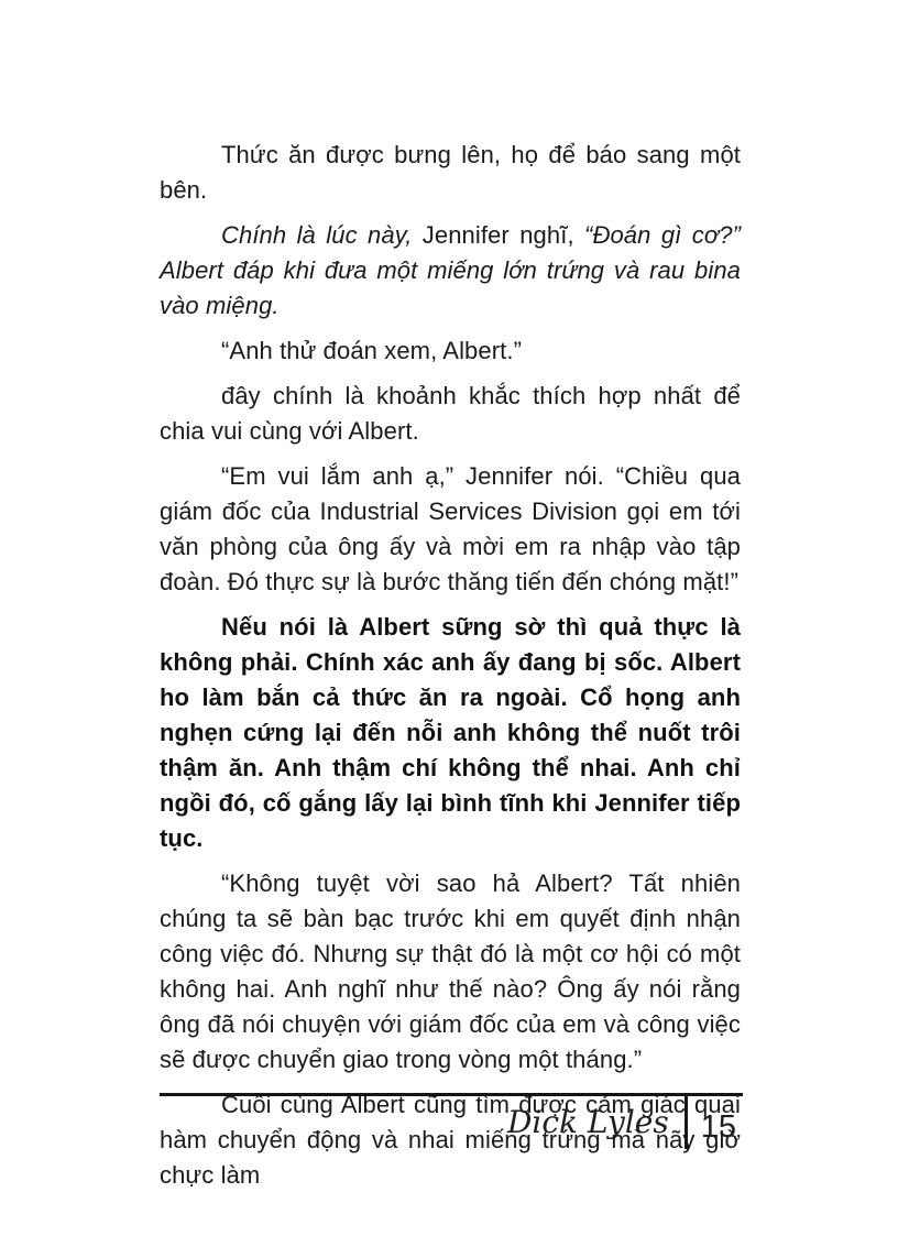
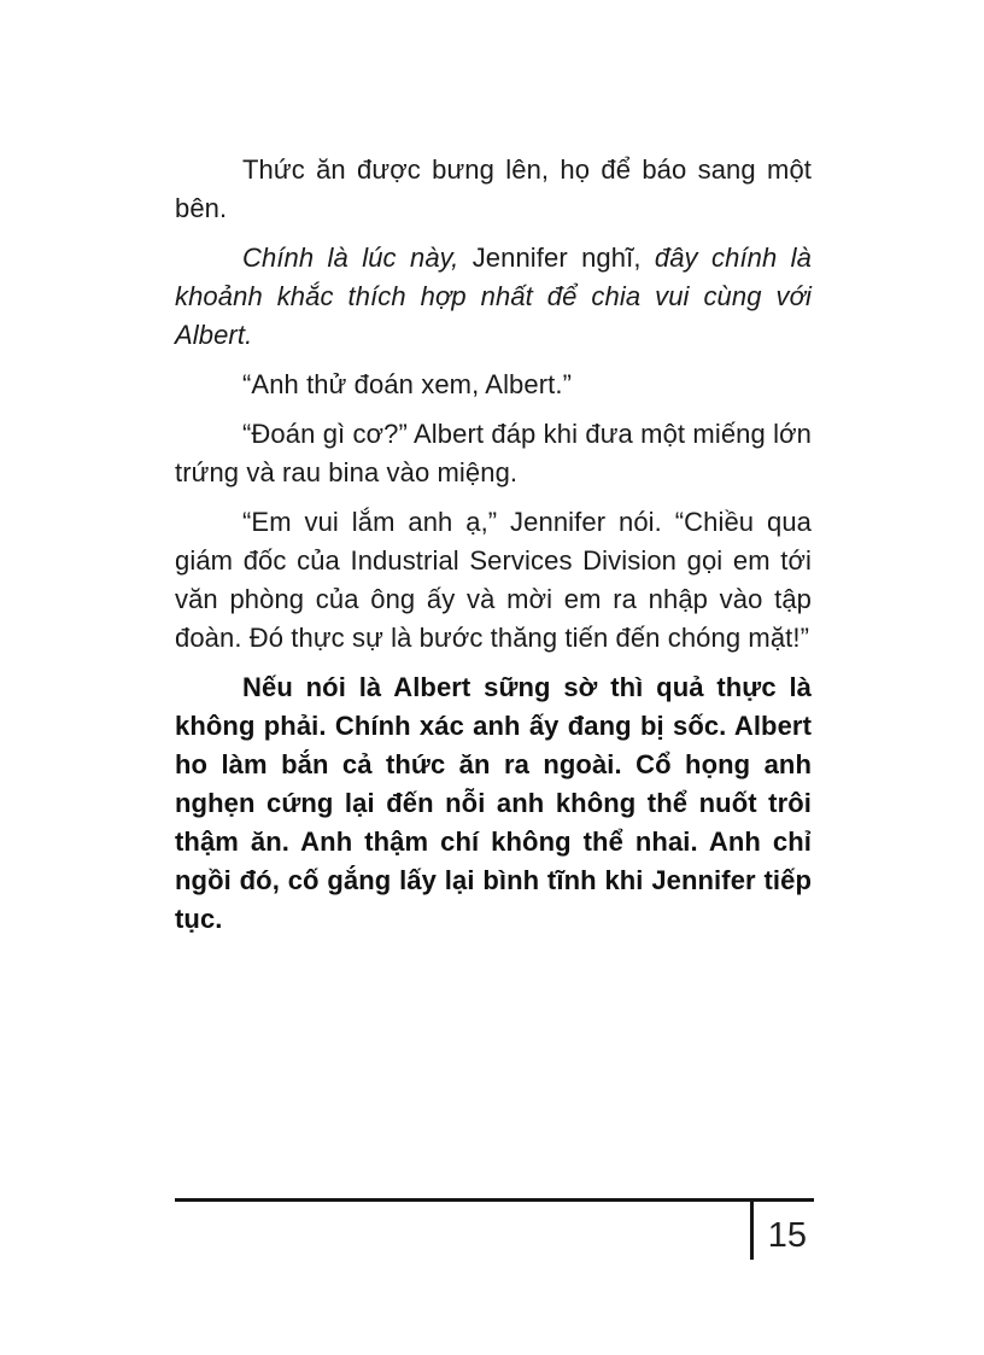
  Thức ăn được bưng lên, họ để báo sang một bên.
- Chính là lúc này, Jennifer nghĩ, “Đoán gì cơ?” Albert đáp khi đưa một miếng lớn trứng và rau bina vào miệng.
+ Chính là lúc này, Jennifer nghĩ, đây chính là khoảnh khắc thích hợp nhất để chia vui cùng với Albert.
  “Anh thử đoán xem, Albert.”
- đây chính là khoảnh khắc thích hợp nhất để chia vui cùng với Albert.
+ “Đoán gì cơ?” Albert đáp khi đưa một miếng lớn trứng và rau bina vào miệng.
  “Em vui lắm anh ạ,” Jennifer nói. “Chiều qua giám đốc của Industrial Services Division gọi em tới văn phòng của ông ấy và mời em ra nhập vào tập đoàn. Đó thực sự là bước thăng tiến đến chóng mặt!”
  Nếu nói là Albert sững sờ thì quả thực là không phải. Chính xác anh ấy đang bị sốc. Albert ho làm bắn cả thức ăn ra ngoài. Cổ họng anh nghẹn cứng lại đến nỗi anh không thể nuốt trôi thậm ăn. Anh thậm chí không thể nhai. Anh chỉ ngồi đó, cố gắng lấy lại bình tĩnh khi Jennifer tiếp tục.
- “Không tuyệt vời sao hả Albert? Tất nhiên chúng ta sẽ bàn bạc trước khi em quyết định nhận công việc đó. Nhưng sự thật đó là một cơ hội có một không hai. Anh nghĩ như thế nào? Ông ấy nói rằng ông đã nói chuyện với giám đốc của em và công việc sẽ được chuyển giao trong vòng một tháng.”
- Cuối cùng Albert cũng tìm được cảm giác quai hàm chuyển động và nhai miếng trứng mà nãy giờ chực làm
- Dick Lyles
  15
